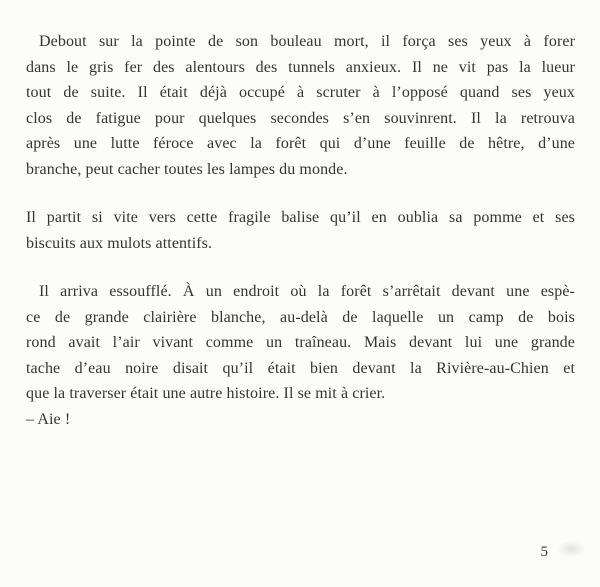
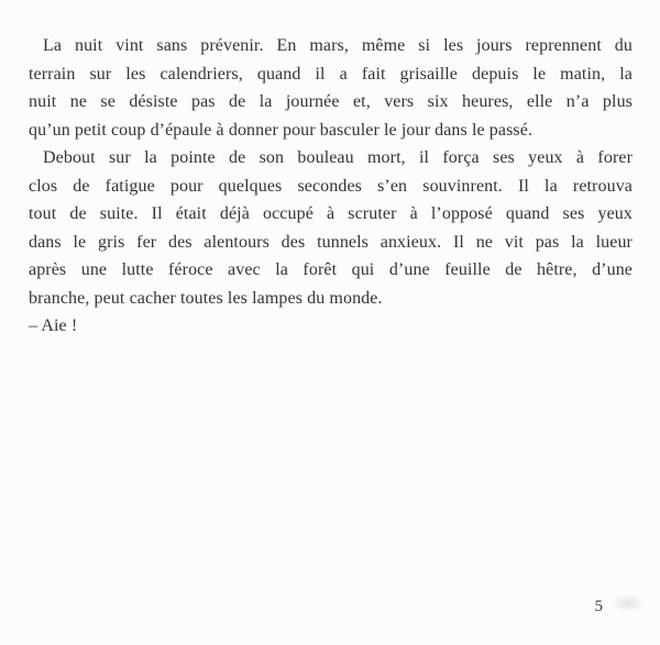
+ La nuit vint sans prévenir. En mars, même si les jours reprennent du
+ terrain sur les calendriers, quand il a fait grisaille depuis le matin, la
+ nuit ne se désiste pas de la journée et, vers six heures, elle n’a plus
+ qu’un petit coup d’épaule à donner pour basculer le jour dans le passé.
  Debout sur la pointe de son bouleau mort, il força ses yeux à forer
- dans le gris fer des alentours des tunnels anxieux. Il ne vit pas la lueur
+ clos de fatigue pour quelques secondes s’en souvinrent. Il la retrouva
  tout de suite. Il était déjà occupé à scruter à l’opposé quand ses yeux
- clos de fatigue pour quelques secondes s’en souvinrent. Il la retrouva
+ dans le gris fer des alentours des tunnels anxieux. Il ne vit pas la lueur
  après une lutte féroce avec la forêt qui d’une feuille de hêtre, d’une
  branche, peut cacher toutes les lampes du monde.
- Il partit si vite vers cette fragile balise qu’il en oublia sa pomme et ses
- biscuits aux mulots attentifs.
- Il arriva essoufflé. À un endroit où la forêt s’arrêtait devant une espè-
- ce de grande clairière blanche, au-delà de laquelle un camp de bois
- rond avait l’air vivant comme un traîneau. Mais devant lui une grande
- tache d’eau noire disait qu’il était bien devant la Rivière-au-Chien et
- que la traverser était une autre histoire. Il se mit à crier.
  – Aie !
  5
